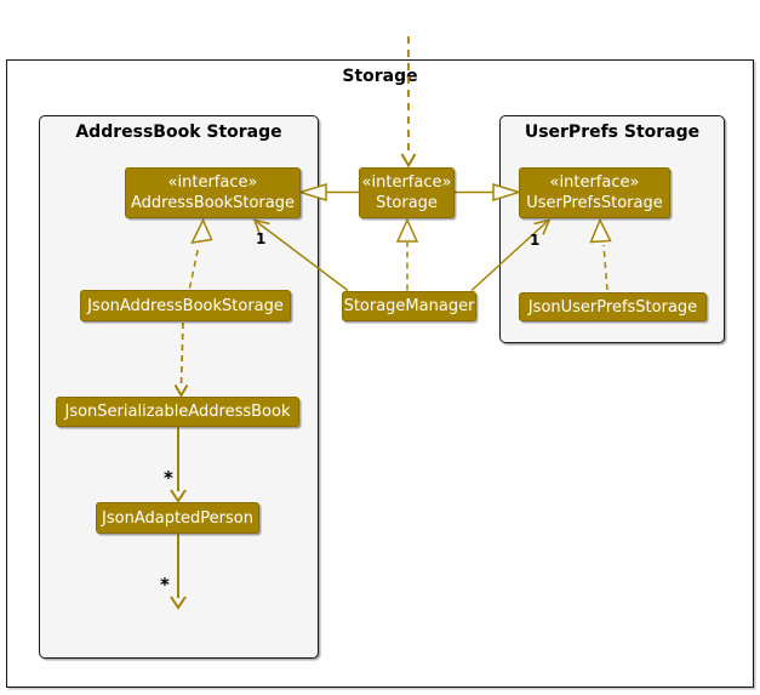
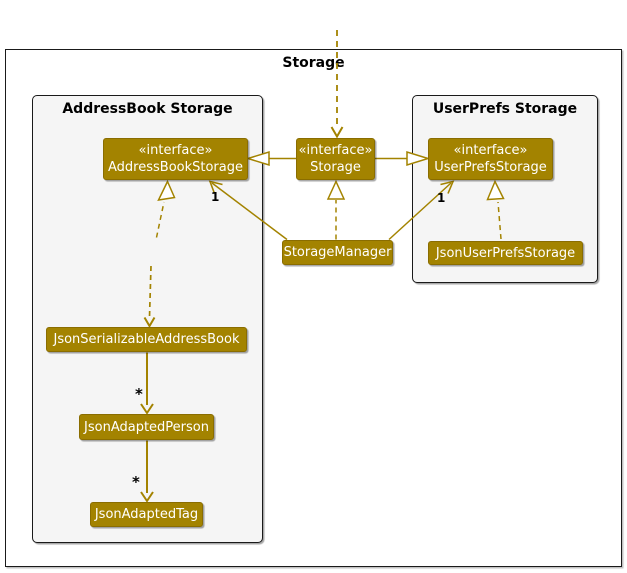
  Storage
  AddressBook Storage
  UserPrefs Storage
  «interface»
  AddressBookStorage
  «interface»
  Storage
  «interface»
  UserPrefsStorage
- JsonAddressBookStorage
  StorageManager
  JsonUserPrefsStorage
  JsonSerializableAddressBook
  JsonAdaptedPerson
+ JsonAdaptedTag
  1
  1
  *
  *
